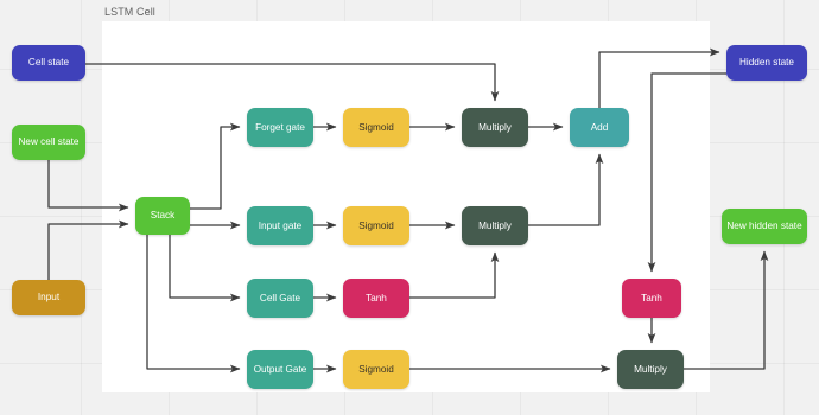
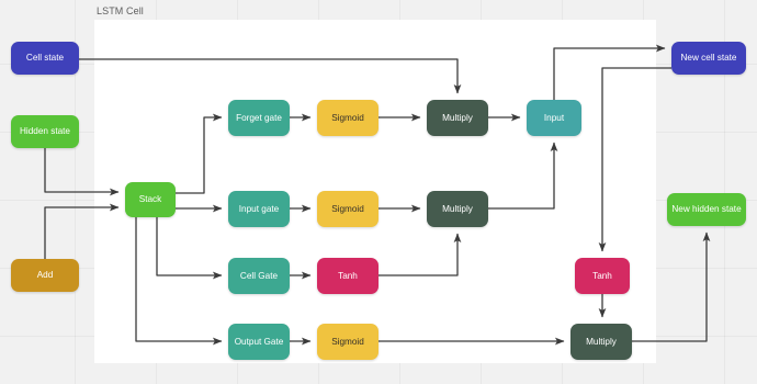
  LSTM Cell
  Cell state
- New cell state
+ Hidden state
- Input
+ Add
  Stack
  Forget gate
  Sigmoid
  Multiply
  Input gate
  Sigmoid
  Multiply
  Cell Gate
  Tanh
  Output Gate
  Sigmoid
- Add
+ Input
  Tanh
  Multiply
- Hidden state
+ New cell state
  New hidden state
